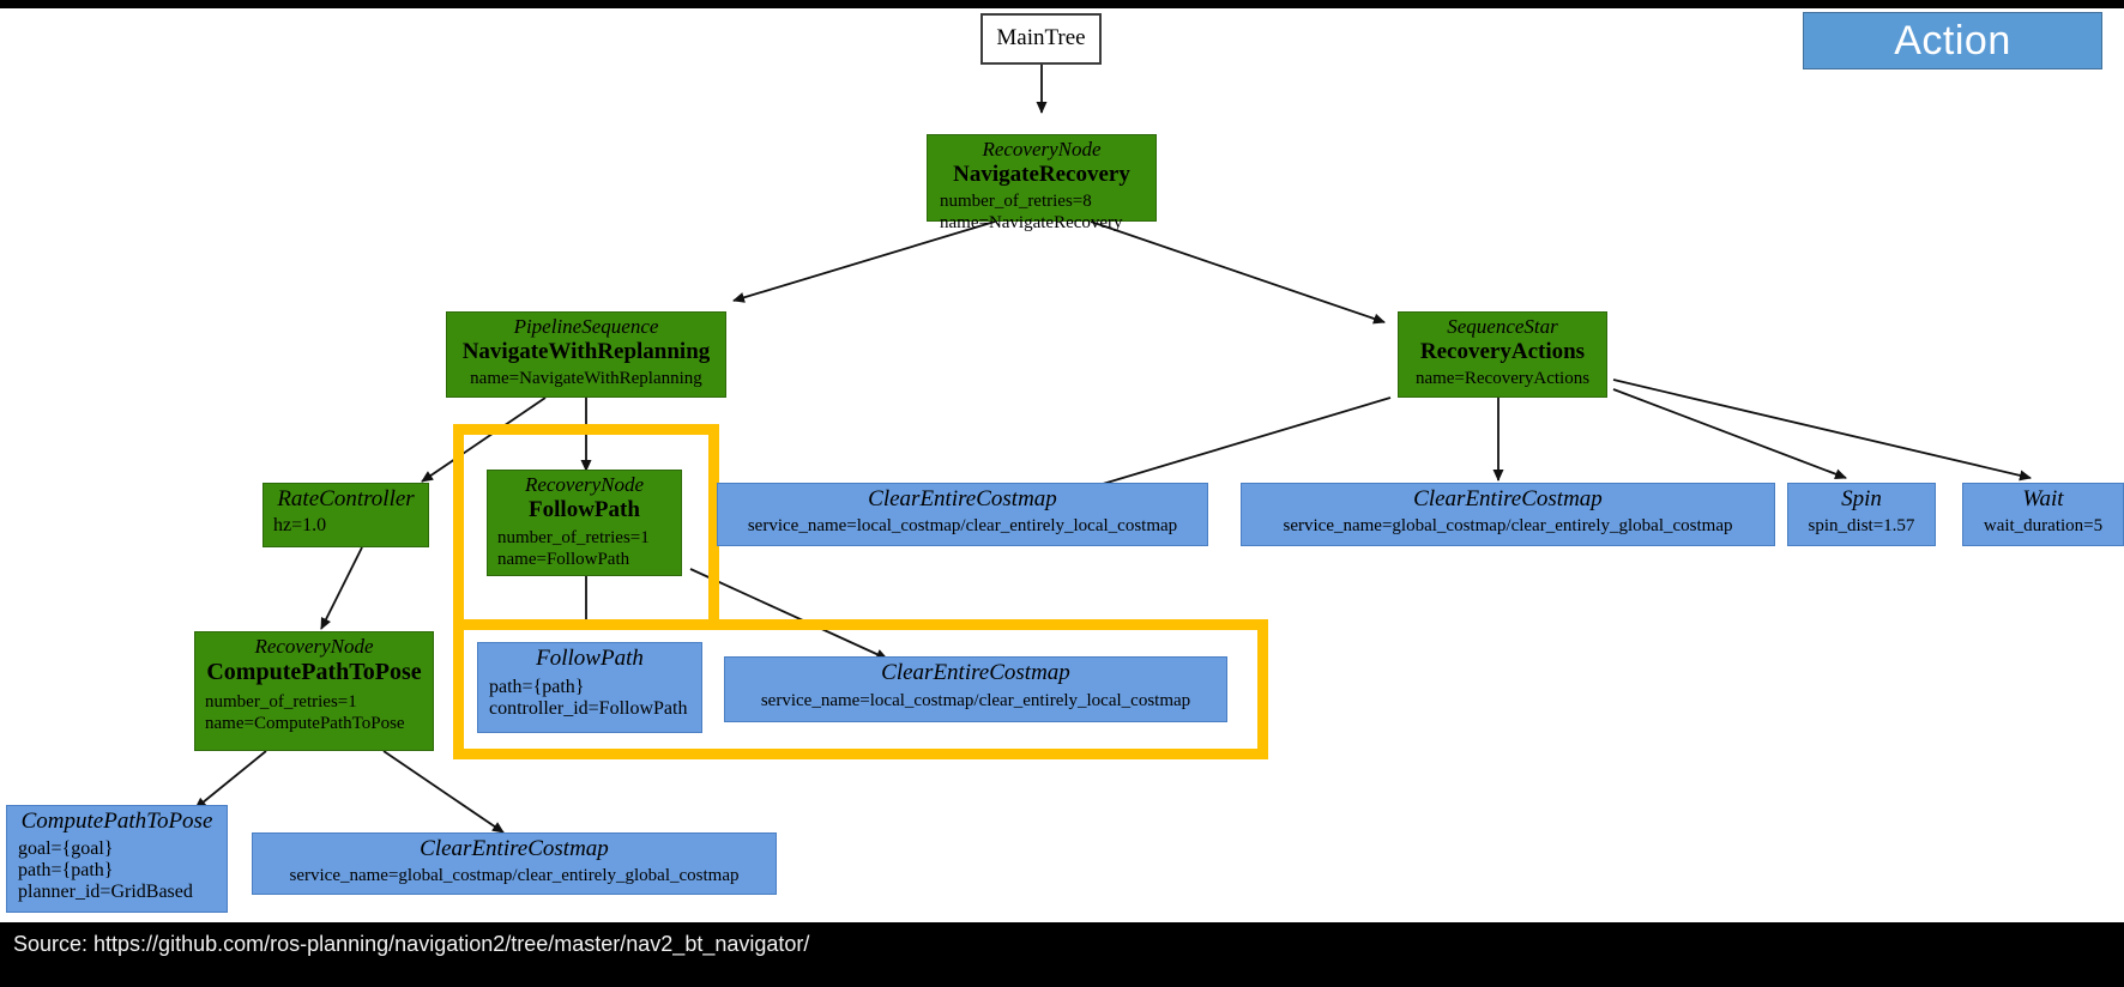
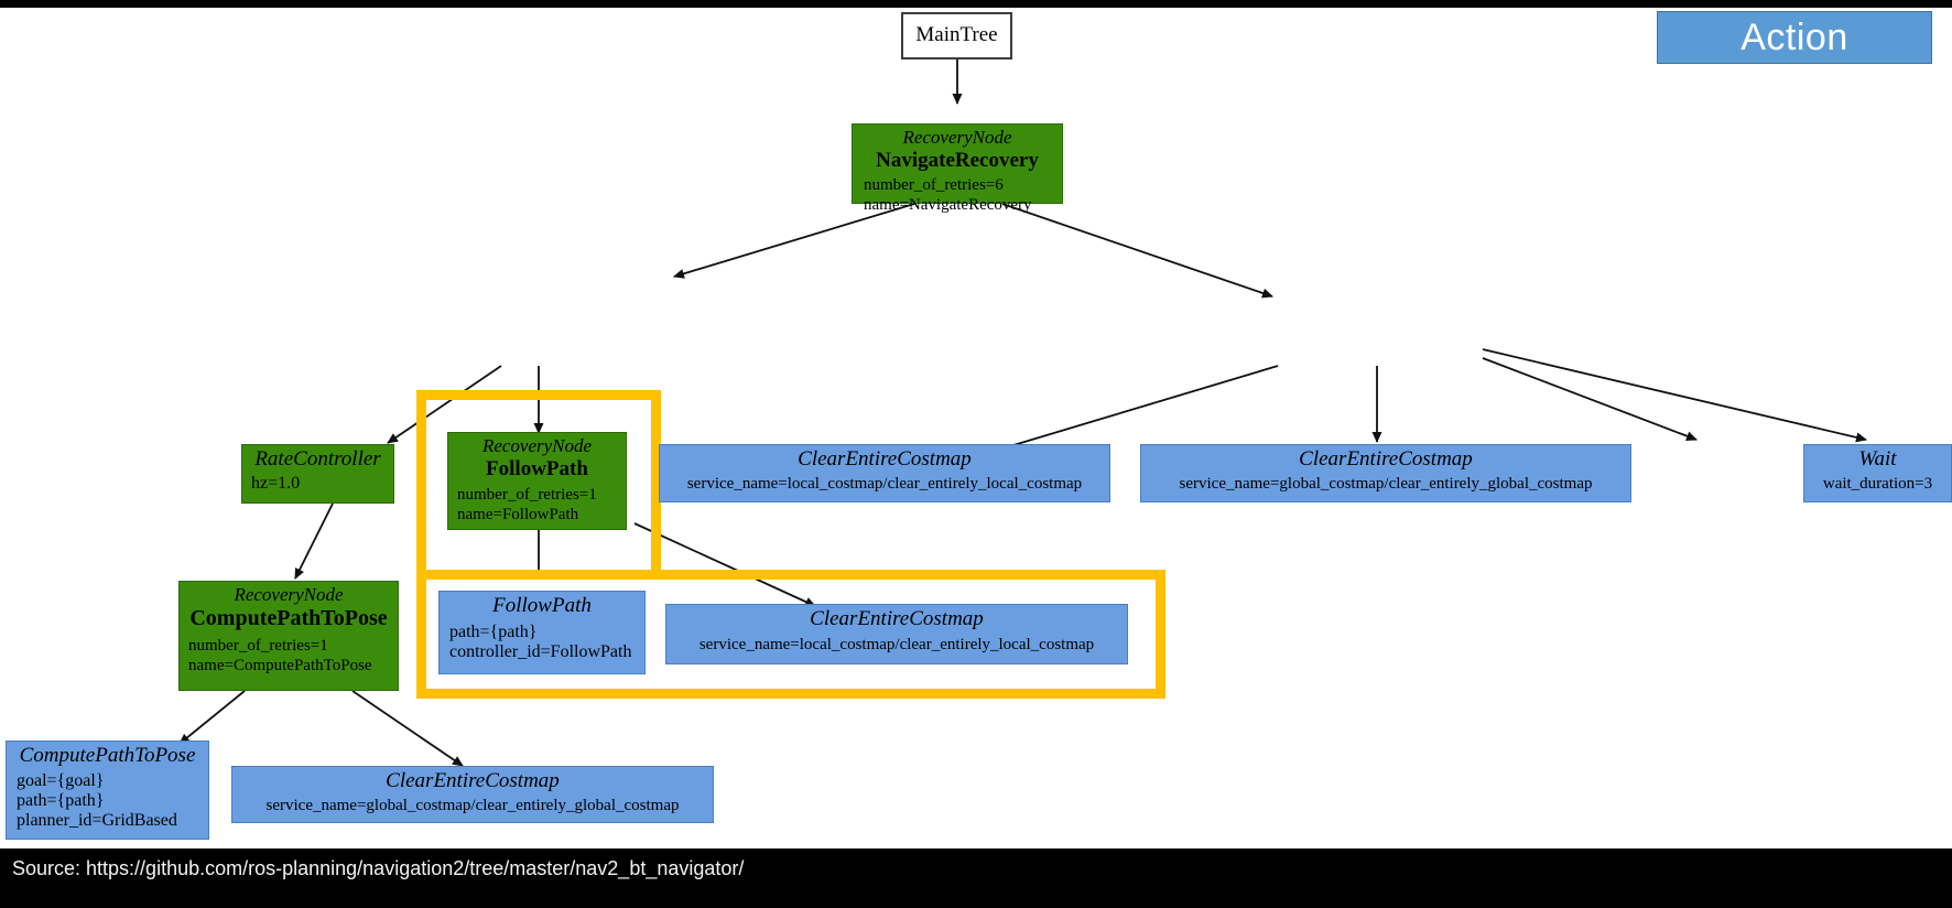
  MainTree
  RecoveryNode
  NavigateRecovery
- number_of_retries=8
+ number_of_retries=6
  name=NavigateRecovery
- PipelineSequence
- NavigateWithReplanning
- name=NavigateWithReplanning
- SequenceStar
- RecoveryActions
- name=RecoveryActions
  RateController
  hz=1.0
  RecoveryNode
  FollowPath
  number_of_retries=1
  name=FollowPath
  ClearEntireCostmap
  service_name=local_costmap/clear_entirely_local_costmap
  ClearEntireCostmap
  service_name=global_costmap/clear_entirely_global_costmap
- Spin
- spin_dist=1.57
  Wait
- wait_duration=5
+ wait_duration=3
  RecoveryNode
  ComputePathToPose
  number_of_retries=1
  name=ComputePathToPose
  FollowPath
  path={path}
  controller_id=FollowPath
  ClearEntireCostmap
  service_name=local_costmap/clear_entirely_local_costmap
  ComputePathToPose
  goal={goal}
  path={path}
  planner_id=GridBased
  ClearEntireCostmap
  service_name=global_costmap/clear_entirely_global_costmap
  Action
  Source: https://github.com/ros-planning/navigation2/tree/master/nav2_bt_navigator/
